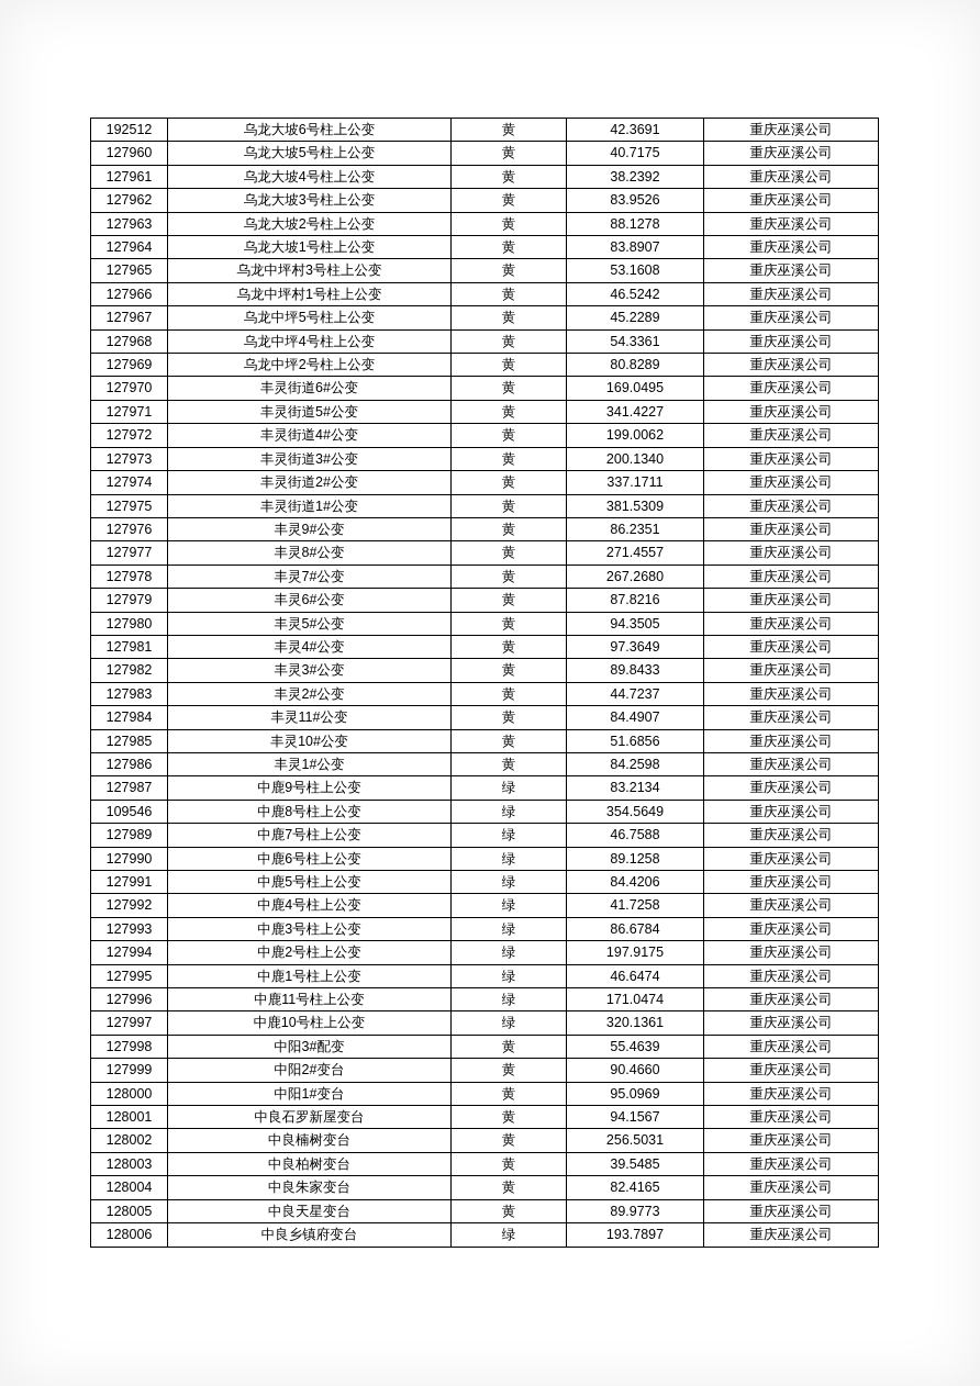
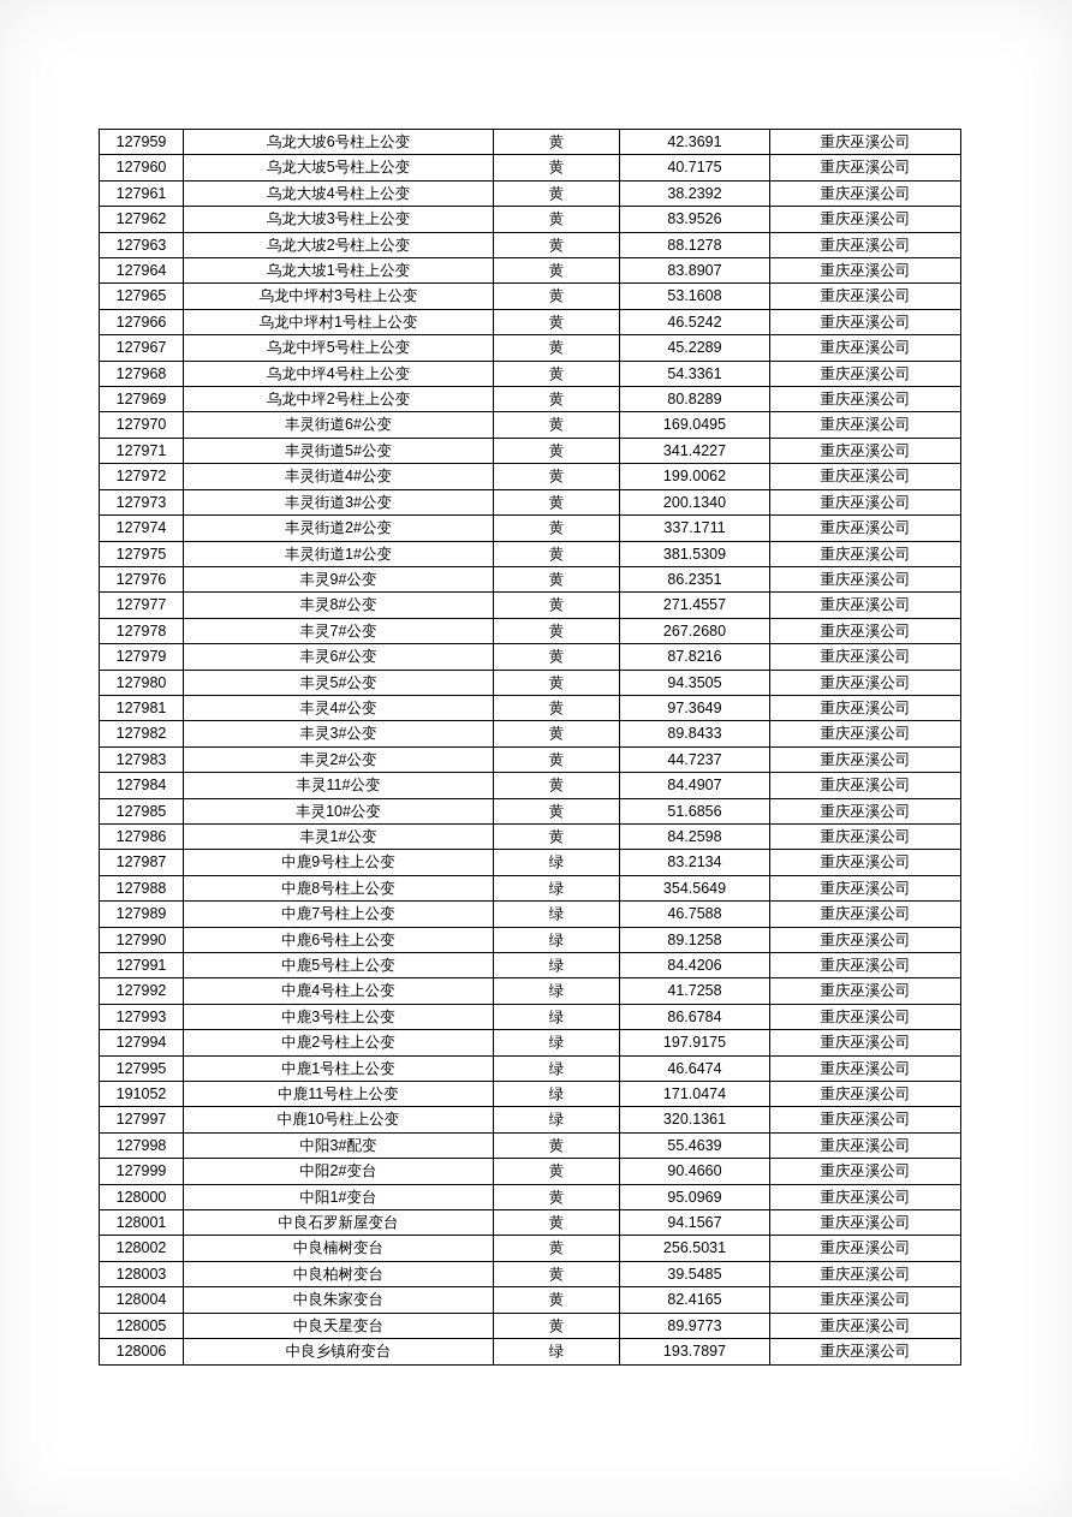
- 192512	乌龙大坡6号柱上公变	黄	42.3691	重庆巫溪公司
+ 127959	乌龙大坡6号柱上公变	黄	42.3691	重庆巫溪公司
  127960	乌龙大坡5号柱上公变	黄	40.7175	重庆巫溪公司
  127961	乌龙大坡4号柱上公变	黄	38.2392	重庆巫溪公司
  127962	乌龙大坡3号柱上公变	黄	83.9526	重庆巫溪公司
  127963	乌龙大坡2号柱上公变	黄	88.1278	重庆巫溪公司
  127964	乌龙大坡1号柱上公变	黄	83.8907	重庆巫溪公司
  127965	乌龙中坪村3号柱上公变	黄	53.1608	重庆巫溪公司
  127966	乌龙中坪村1号柱上公变	黄	46.5242	重庆巫溪公司
  127967	乌龙中坪5号柱上公变	黄	45.2289	重庆巫溪公司
  127968	乌龙中坪4号柱上公变	黄	54.3361	重庆巫溪公司
  127969	乌龙中坪2号柱上公变	黄	80.8289	重庆巫溪公司
  127970	丰灵街道6#公变	黄	169.0495	重庆巫溪公司
  127971	丰灵街道5#公变	黄	341.4227	重庆巫溪公司
  127972	丰灵街道4#公变	黄	199.0062	重庆巫溪公司
  127973	丰灵街道3#公变	黄	200.1340	重庆巫溪公司
  127974	丰灵街道2#公变	黄	337.1711	重庆巫溪公司
  127975	丰灵街道1#公变	黄	381.5309	重庆巫溪公司
  127976	丰灵9#公变	黄	86.2351	重庆巫溪公司
  127977	丰灵8#公变	黄	271.4557	重庆巫溪公司
  127978	丰灵7#公变	黄	267.2680	重庆巫溪公司
  127979	丰灵6#公变	黄	87.8216	重庆巫溪公司
  127980	丰灵5#公变	黄	94.3505	重庆巫溪公司
  127981	丰灵4#公变	黄	97.3649	重庆巫溪公司
  127982	丰灵3#公变	黄	89.8433	重庆巫溪公司
  127983	丰灵2#公变	黄	44.7237	重庆巫溪公司
  127984	丰灵11#公变	黄	84.4907	重庆巫溪公司
  127985	丰灵10#公变	黄	51.6856	重庆巫溪公司
  127986	丰灵1#公变	黄	84.2598	重庆巫溪公司
  127987	中鹿9号柱上公变	绿	83.2134	重庆巫溪公司
- 109546	中鹿8号柱上公变	绿	354.5649	重庆巫溪公司
+ 127988	中鹿8号柱上公变	绿	354.5649	重庆巫溪公司
  127989	中鹿7号柱上公变	绿	46.7588	重庆巫溪公司
  127990	中鹿6号柱上公变	绿	89.1258	重庆巫溪公司
  127991	中鹿5号柱上公变	绿	84.4206	重庆巫溪公司
  127992	中鹿4号柱上公变	绿	41.7258	重庆巫溪公司
  127993	中鹿3号柱上公变	绿	86.6784	重庆巫溪公司
  127994	中鹿2号柱上公变	绿	197.9175	重庆巫溪公司
  127995	中鹿1号柱上公变	绿	46.6474	重庆巫溪公司
- 127996	中鹿11号柱上公变	绿	171.0474	重庆巫溪公司
+ 191052	中鹿11号柱上公变	绿	171.0474	重庆巫溪公司
  127997	中鹿10号柱上公变	绿	320.1361	重庆巫溪公司
  127998	中阳3#配变	黄	55.4639	重庆巫溪公司
  127999	中阳2#变台	黄	90.4660	重庆巫溪公司
  128000	中阳1#变台	黄	95.0969	重庆巫溪公司
  128001	中良石罗新屋变台	黄	94.1567	重庆巫溪公司
  128002	中良楠树变台	黄	256.5031	重庆巫溪公司
  128003	中良柏树变台	黄	39.5485	重庆巫溪公司
  128004	中良朱家变台	黄	82.4165	重庆巫溪公司
  128005	中良天星变台	黄	89.9773	重庆巫溪公司
  128006	中良乡镇府变台	绿	193.7897	重庆巫溪公司
